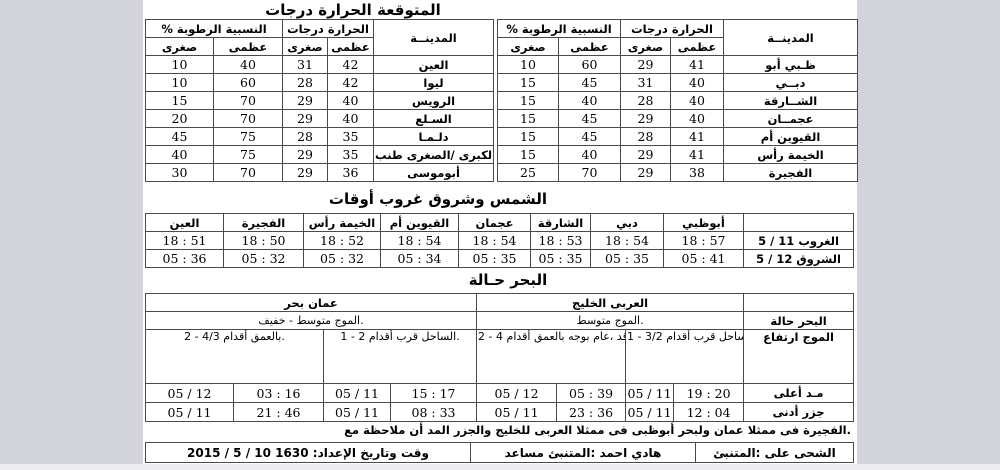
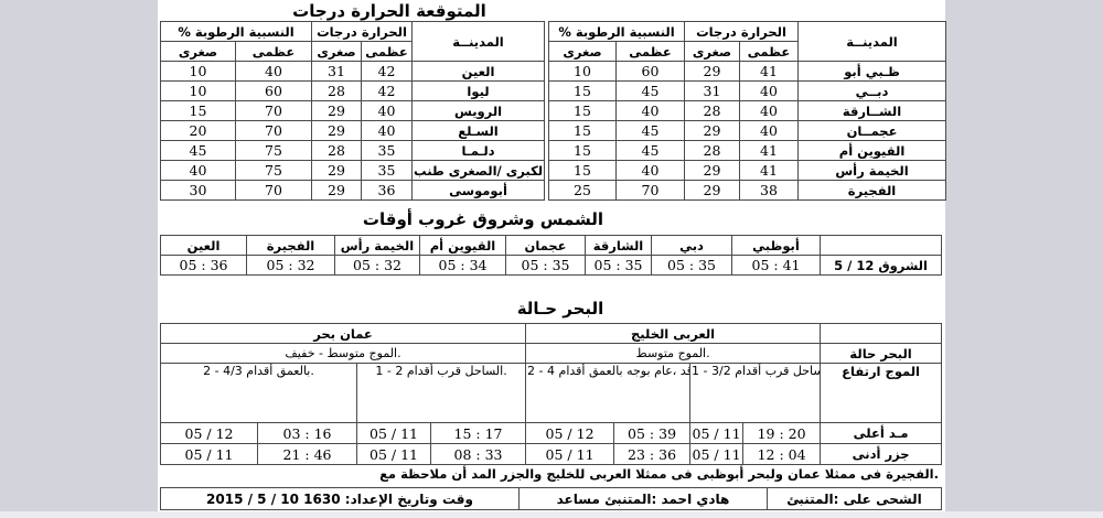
  درجات ⁨الحرارة ⁨المتوقعة
  % ⁨الرطوبة ⁨النسبية	درجات ⁨الحرارة	المدينــة
  صغرى	عظمى	صغرى	عظمى
  10⁩	40⁩	31⁩	42⁩	العين
  10⁩	60⁩	28⁩	42⁩	ليوا
  15⁩	70⁩	29⁩	40⁩	الرويس
  20⁩	70⁩	29⁩	40⁩	السـلع
  45⁩	75⁩	28⁩	35⁩	دلـمـا
  40⁩	75⁩	29⁩	35⁩	طنب ⁨الصغرى/ ⁨ لكبرى
  30⁩	70⁩	29⁩	36⁩	أبوموسى
  % ⁨الرطوبة ⁨النسبية	درجات ⁨الحرارة	المدينــة
  صغرى	عظمى	صغرى	عظمى
  10⁩	60⁩	29⁩	41⁩	أبو ⁨ظـبي
  15⁩	45⁩	31⁩	40⁩	دبــي
  15⁩	40⁩	28⁩	40⁩	الشــارقة
  15⁩	45⁩	29⁩	40⁩	عجمــان
  15⁩	45⁩	28⁩	41⁩	أم ⁨القيوين
  15⁩	40⁩	29⁩	41⁩	رأس ⁨الخيمة
  25⁩	70⁩	29⁩	38⁩	الفجيرة
  أوقات ⁨غروب ⁨وشروق ⁨الشمس
  العين	الفجيرة	رأس ⁨الخيمة	أم ⁨القيوين	عجمان	الشارقة	دبي	أبوظبي
- 18⁩ : ⁨51⁩	18⁩ : ⁨50⁩	18⁩ : ⁨52⁩	18⁩ : ⁨54⁩	18⁩ : ⁨54⁩	18⁩ : ⁨53⁩	18⁩ : ⁨54⁩	18⁩ : ⁨57⁩	5 / ⁨11 ⁨الغروب
  05⁩ : ⁨36⁩	05⁩ : ⁨32⁩	05⁩ : ⁨32⁩	05⁩ : ⁨34⁩	05⁩ : ⁨35⁩	05⁩ : ⁨35⁩	05⁩ : ⁨35⁩	05⁩ : ⁨41⁩	5 / ⁨12 ⁨الشروق
  حـالة ⁨البحر
  بحر ⁨عمان	الخليج ⁨العربى
  خفيف ⁨- ⁨متوسط ⁨الموج.	متوسط ⁨الموج.	حالة ⁨البحر
  2 ⁨- ⁨4/3 ⁨أقدام ⁨بالعمق.	1 ⁨- ⁨2 ⁨أقدام ⁨قرب ⁨الساحل.	2 ⁨- ⁨4 ⁨أقدام ⁨بالعمق ⁨بوجه ⁨عام، قد	1 ⁨- ⁨3/2 ⁨أقدام ⁨قرب ⁨ ساحل	ارتفاع ⁨الموج
  05⁩ / ⁨12⁩	03⁩ : ⁨16⁩	05⁩ / ⁨11⁩	15⁩ : ⁨17⁩	05⁩ / ⁨12⁩	05⁩ : ⁨39⁩	05⁩ / ⁨11⁩	19⁩ : ⁨20⁩	أعلى ⁨مـد
  05⁩ / ⁨11⁩	21⁩ : ⁨46⁩	05⁩ / ⁨11⁩	08⁩ : ⁨33⁩	05⁩ / ⁨11⁩	23⁩ : ⁨36⁩	05⁩ / ⁨11⁩	12⁩ : ⁨04⁩	أدنى ⁨جزر
  مع ⁨ملاحظة ⁨أن ⁨المد ⁨والجزر ⁨للخليج ⁨العربى ⁨ممثلا ⁨فى ⁨أبوظبى ⁨ولبحر ⁨عمان ⁨ممثلا ⁨فى ⁨الفجيرة.
  2015 / ⁨5 / ⁨10 ⁨1630 :⁨الإعداد ⁨وتاريخ ⁨وقت	مساعد ⁨المتنبئ: ⁨احمد ⁨هادي	المتنبئ: ⁨على ⁨الشحى
